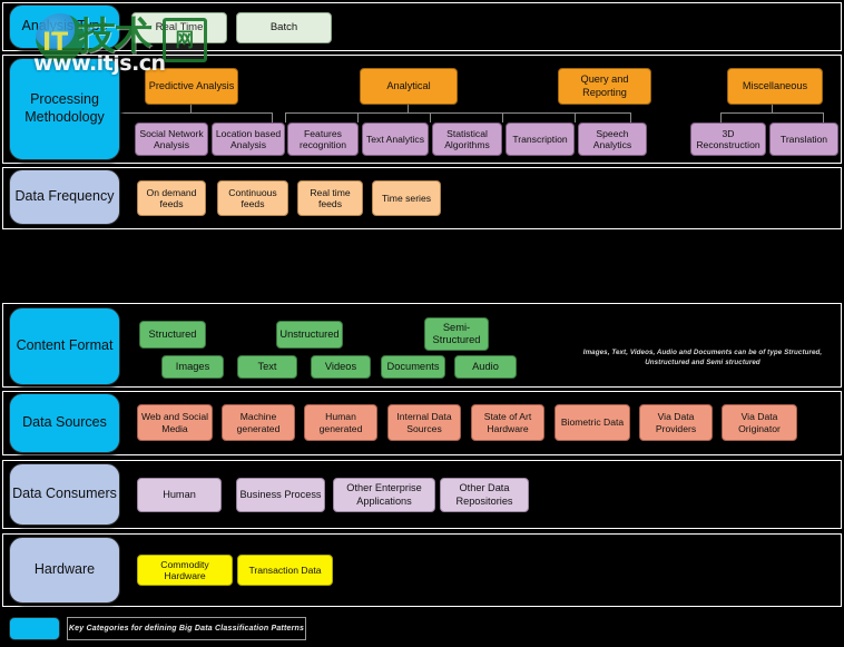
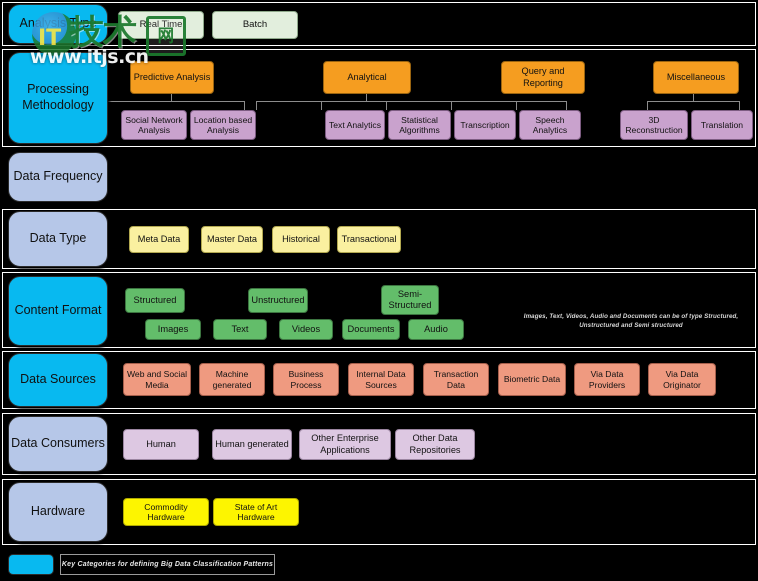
  Real Time
  Batch
  Analysis Type
  Predictive Analysis
  Analytical
  Query and Reporting
  Miscellaneous
  Social Network Analysis
  Location based Analysis
- Features recognition
  Text Analytics
  Statistical Algorithms
  Transcription
  Speech Analytics
  3D Reconstruction
  Translation
  Processing Methodology
- On demand feeds
- Continuous feeds
- Real time feeds
- Time series
  Data Frequency
+ Meta Data
+ Master Data
+ Historical
+ Transactional
+ Data Type
  Structured
  Unstructured
  Semi-Structured
  Images
  Text
  Videos
  Documents
  Audio
  Content Format
  Web and Social Media
  Machine generated
- Human generated
+ Business Process
  Internal Data Sources
- State of Art Hardware
+ Transaction Data
  Biometric Data
  Via Data Providers
  Via Data Originator
  Data Sources
  Human
- Business Process
+ Human generated
  Other Enterprise Applications
  Other Data Repositories
  Data Consumers
  Commodity Hardware
- Transaction Data
+ State of Art Hardware
  Hardware
  IT
  技术
  网
  www.itjs.cn
